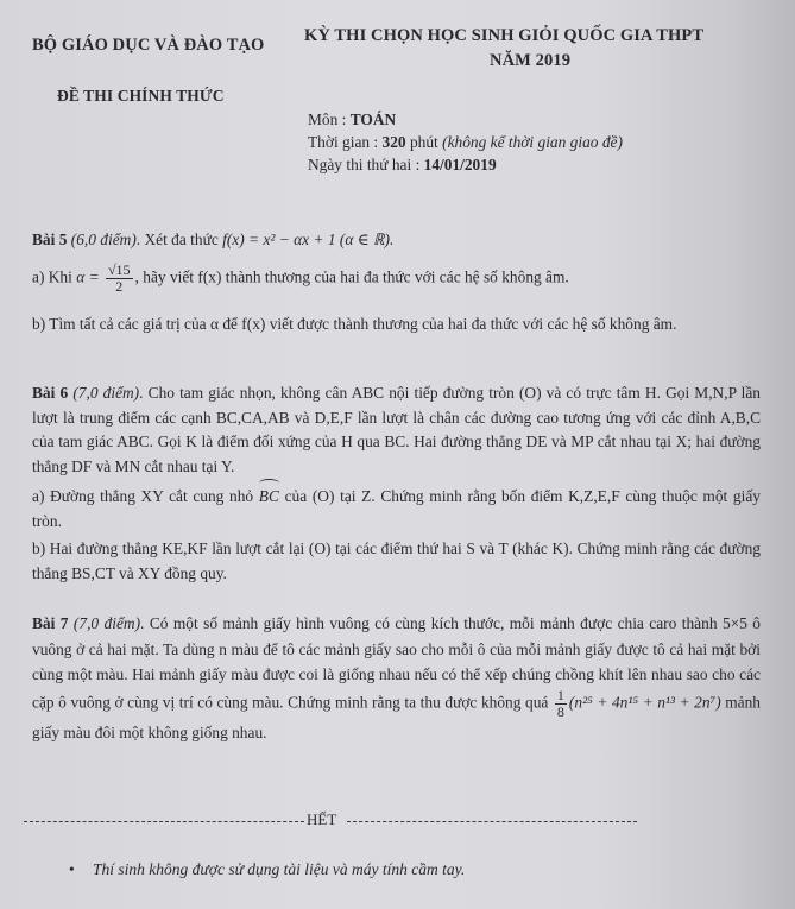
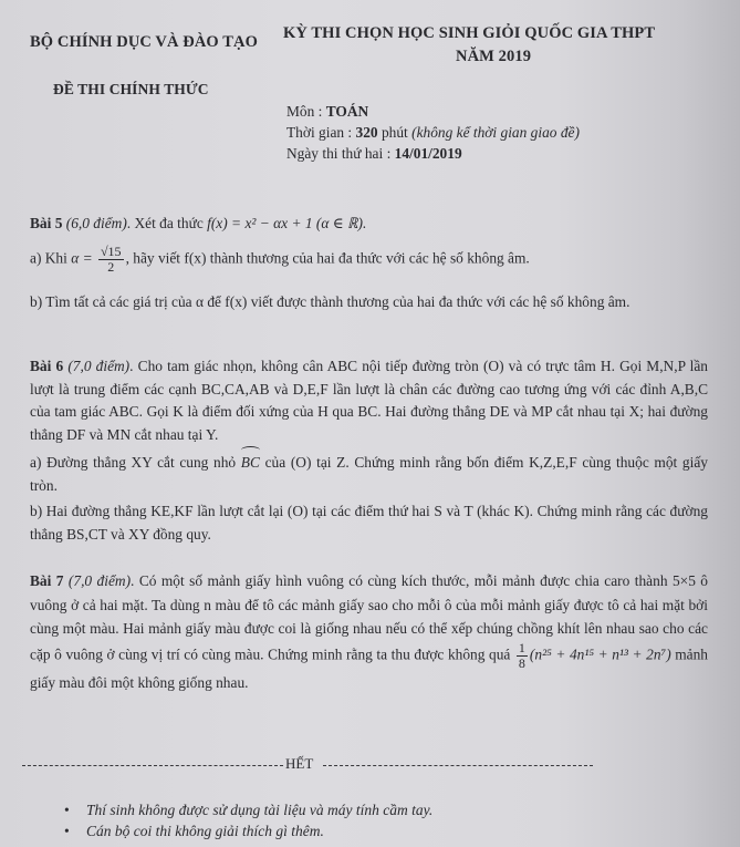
- BỘ GIÁO DỤC VÀ ĐÀO TẠO
+ BỘ CHÍNH DỤC VÀ ĐÀO TẠO
  KỲ THI CHỌN HỌC SINH GIỎI QUỐC GIA THPT
  NĂM 2019
  ĐỀ THI CHÍNH THỨC
  Môn : TOÁN
  Thời gian : 320 phút (không kể thời gian giao đề)
  Ngày thi thứ hai : 14/01/2019
  Bài 5 (6,0 điểm). Xét đa thức f(x) = x² − αx + 1 (α ∈ ℝ).
  a) Khi α =
  √15
  2
  , hãy viết f(x) thành thương của hai đa thức với các hệ số không âm.
  b) Tìm tất cả các giá trị của α để f(x) viết được thành thương của hai đa thức với các hệ số không âm.
  Bài 6 (7,0 điểm). Cho tam giác nhọn, không cân ABC nội tiếp đường tròn (O) và có trực tâm H. Gọi M,N,P lần lượt là trung điểm các cạnh BC,CA,AB và D,E,F lần lượt là chân các đường cao tương ứng với các đỉnh A,B,C của tam giác ABC. Gọi K là điểm đối xứng của H qua BC. Hai đường thẳng DE và MP cắt nhau tại X; hai đường thẳng DF và MN cắt nhau tại Y.
  a) Đường thẳng XY cắt cung nhỏ BC của (O) tại Z. Chứng minh rằng bốn điểm K,Z,E,F cùng thuộc một giấy tròn.
  b) Hai đường thẳng KE,KF lần lượt cắt lại (O) tại các điểm thứ hai S và T (khác K). Chứng minh rằng các đường thẳng BS,CT và XY đồng quy.
  Bài 7 (7,0 điểm). Có một số mảnh giấy hình vuông có cùng kích thước, mỗi mảnh được chia caro thành 5×5 ô vuông ở cả hai mặt. Ta dùng n màu để tô các mảnh giấy sao cho mỗi ô của mỗi mảnh giấy được tô cả hai mặt bởi cùng một màu. Hai mảnh giấy màu được coi là giống nhau nếu có thể xếp chúng chồng khít lên nhau sao cho các cặp ô vuông ở cùng vị trí có cùng màu. Chứng minh rằng ta thu được không quá
  1
  8
  (n²⁵ + 4n¹⁵ + n¹³ + 2n⁷) mảnh giấy màu đôi một không giống nhau.
  HẾT
  Thí sinh không được sử dụng tài liệu và máy tính cầm tay.
+ Cán bộ coi thi không giải thích gì thêm.
